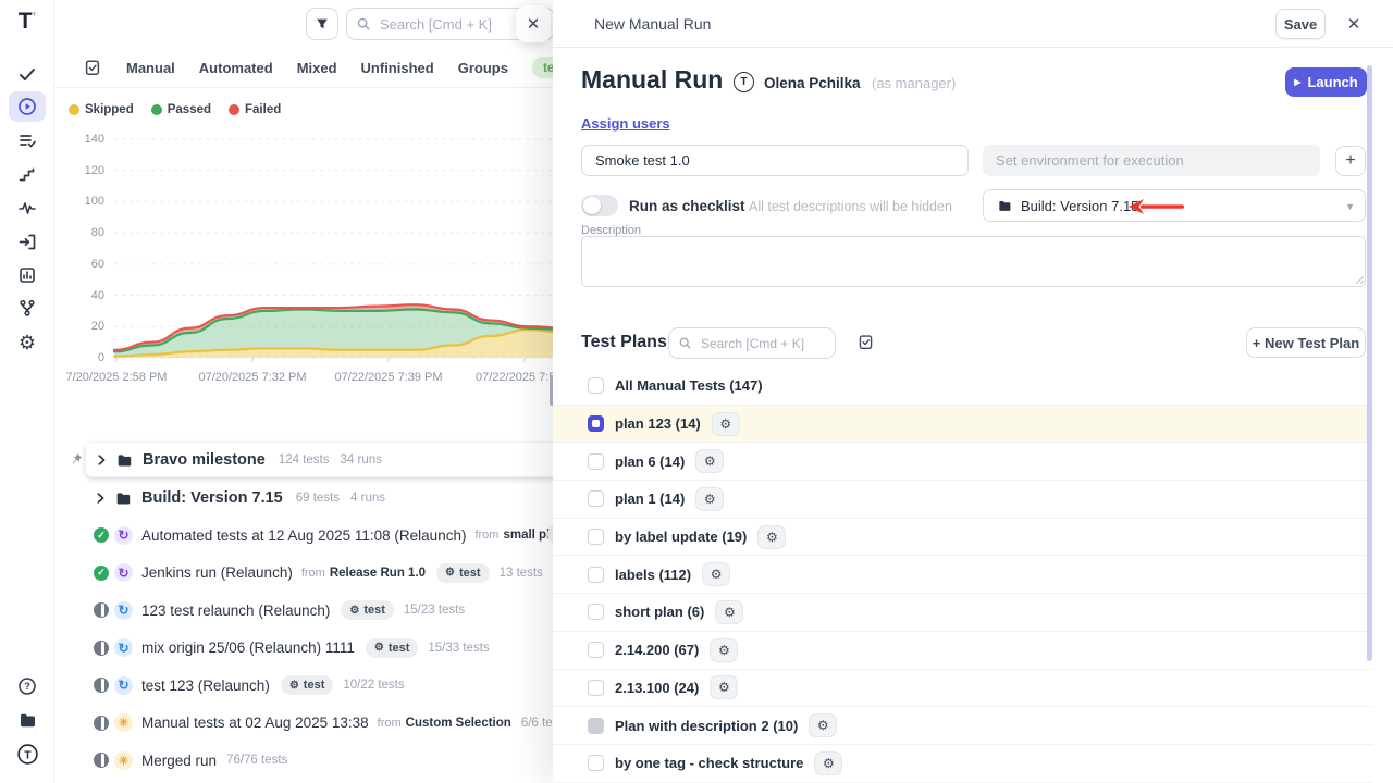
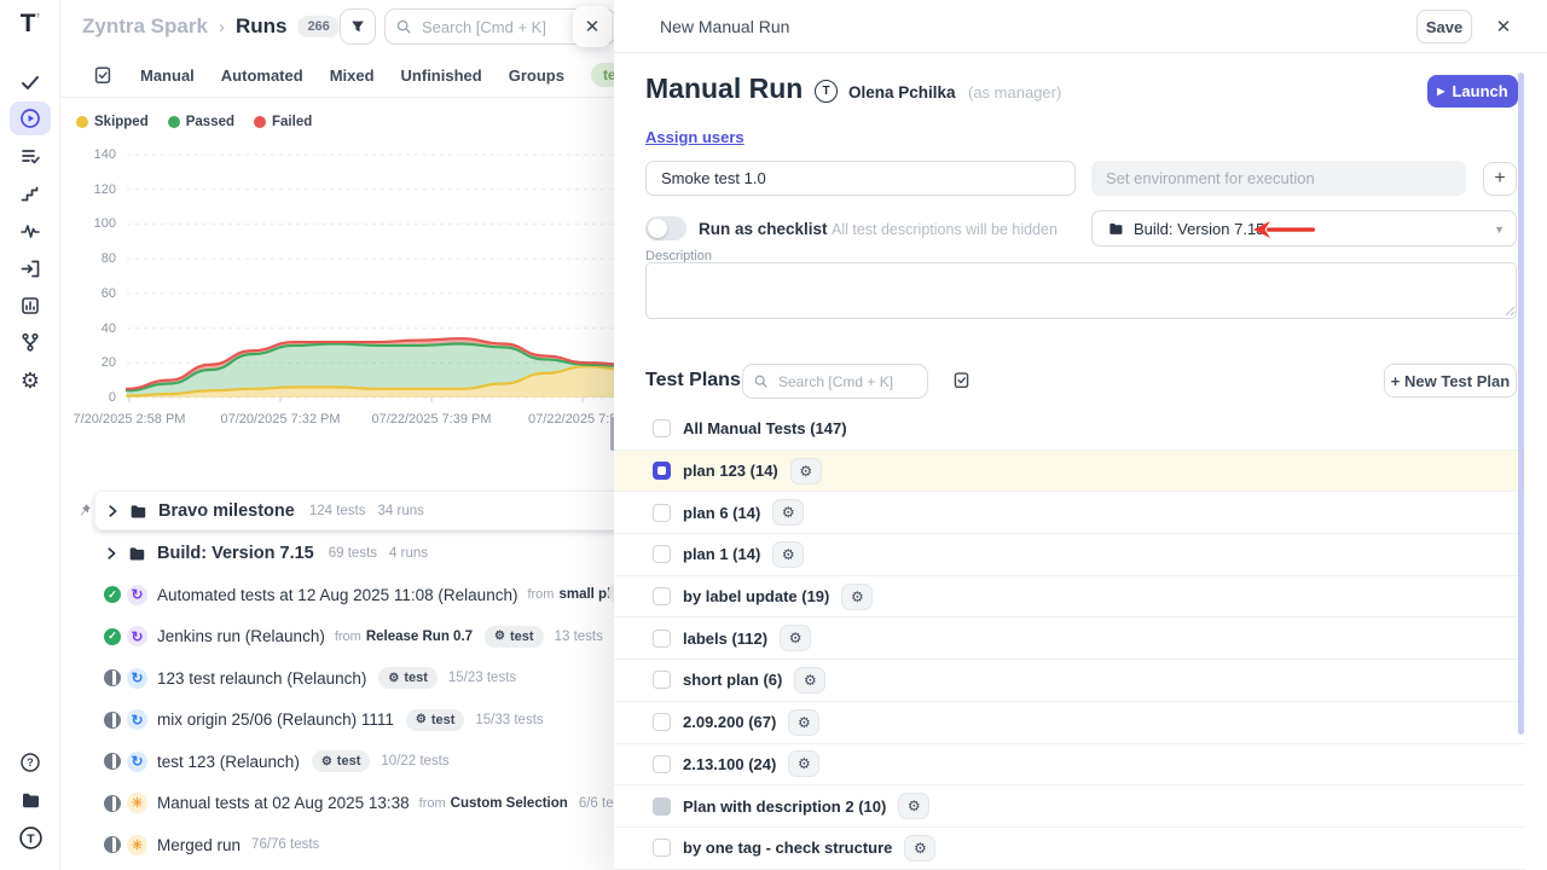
  T’
  ⚙
  ?
  T
+ Zyntra Spark
+ ›
+ Runs
+ 266
  Search [Cmd + K]
  ✕
  Manual
  Automated
  Mixed
  Unfinished
  Groups
  Skipped
  Passed
  Failed
  0
  20
  40
  60
  80
  100
  120
  140
  7/20/2025 2:58 PM
  07/20/2025 7:32 PM
  07/22/2025 7:39 PM
  07/22/2025 7:
  Bravo milestone
  124 tests
  34 runs
  Build: Version 7.15
  69 tests
  4 runs
  ✓
  ↻
  Automated tests at 12 Aug 2025 11:08 (Relaunch)
  from
  ✓
  ↻
  Jenkins run (Relaunch)
  from
- Release Run 1.0
+ Release Run 0.7
  ⚙
  test
  13 tests
  ↻
  123 test relaunch (Relaunch)
  ⚙
  test
  15/23 tests
  ↻
  mix origin 25/06 (Relaunch) 1111
  ⚙
  test
  15/33 tests
  ↻
  test 123 (Relaunch)
  ⚙
  test
  10/22 tests
  ✳
  Manual tests at 02 Aug 2025 13:38
  from
  Custom Selection
  ✳
  Merged run
  76/76 tests
  New Manual Run
  Save
  ✕
  Manual Run
  T
  Olena Pchilka
  (as manager)
  ▶
  Launch
  Assign users
  Smoke test 1.0
  Set environment for execution
  +
  Run as checklist
  All test descriptions will be hidden
  Build: Version 7.1
  ▼
  Description
  Test Plans
  Search [Cmd + K]
  + New Test Plan
  All Manual Tests (147)
  plan 123 (14)
  ⚙
  plan 6 (14)
  ⚙
  plan 1 (14)
  ⚙
  by label update (19)
  ⚙
  labels (112)
  ⚙
  short plan (6)
  ⚙
- 2.14.200 (67)
+ 2.09.200 (67)
  ⚙
  2.13.100 (24)
  ⚙
  Plan with description 2 (10)
  ⚙
  by one tag - check structure
  ⚙
